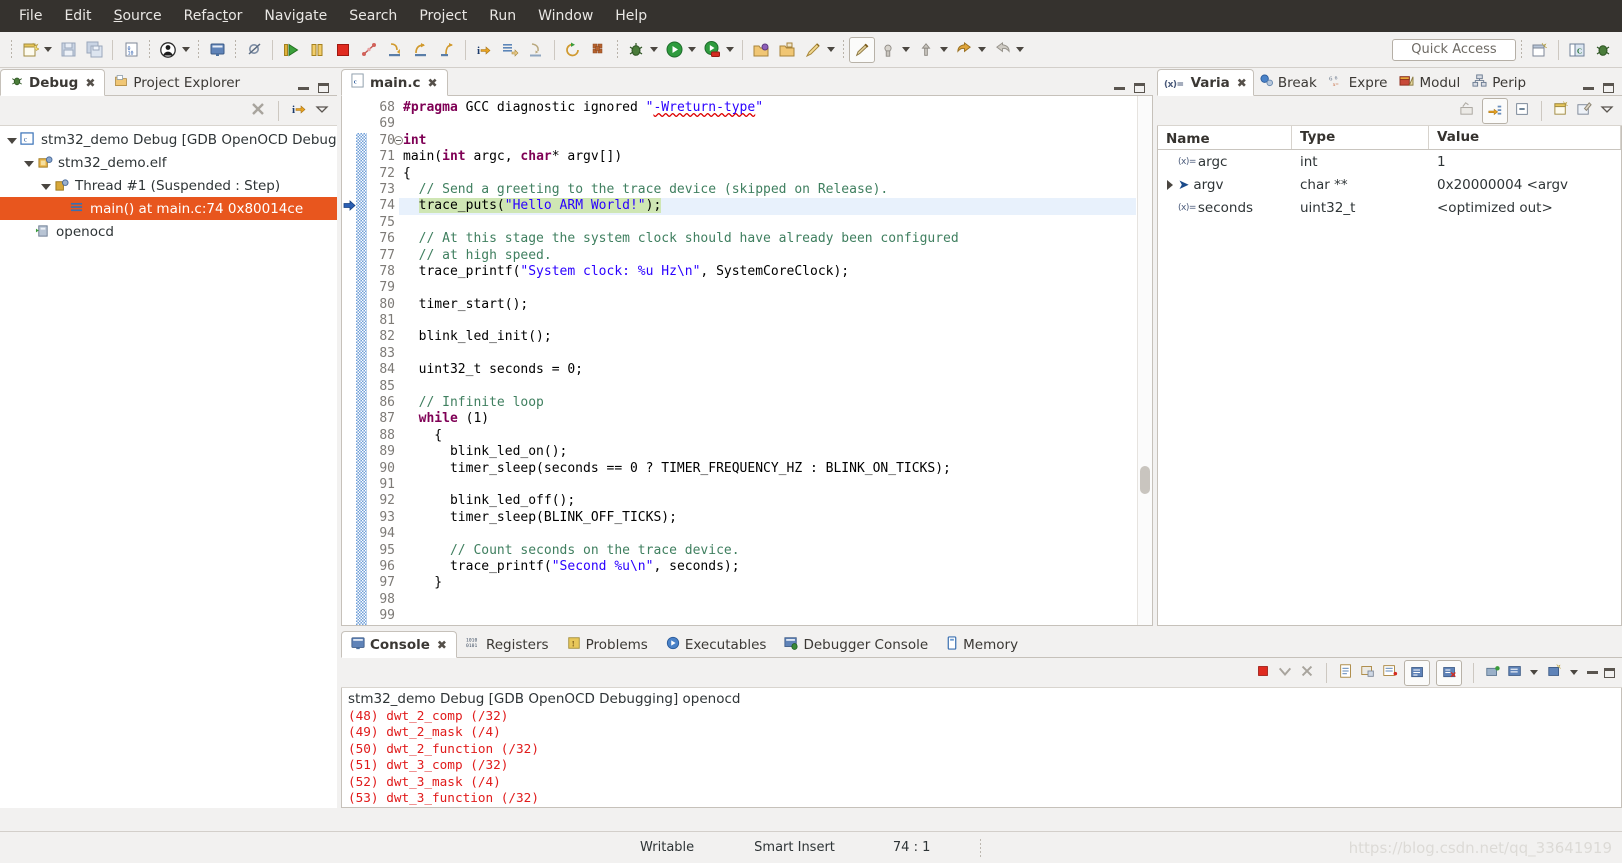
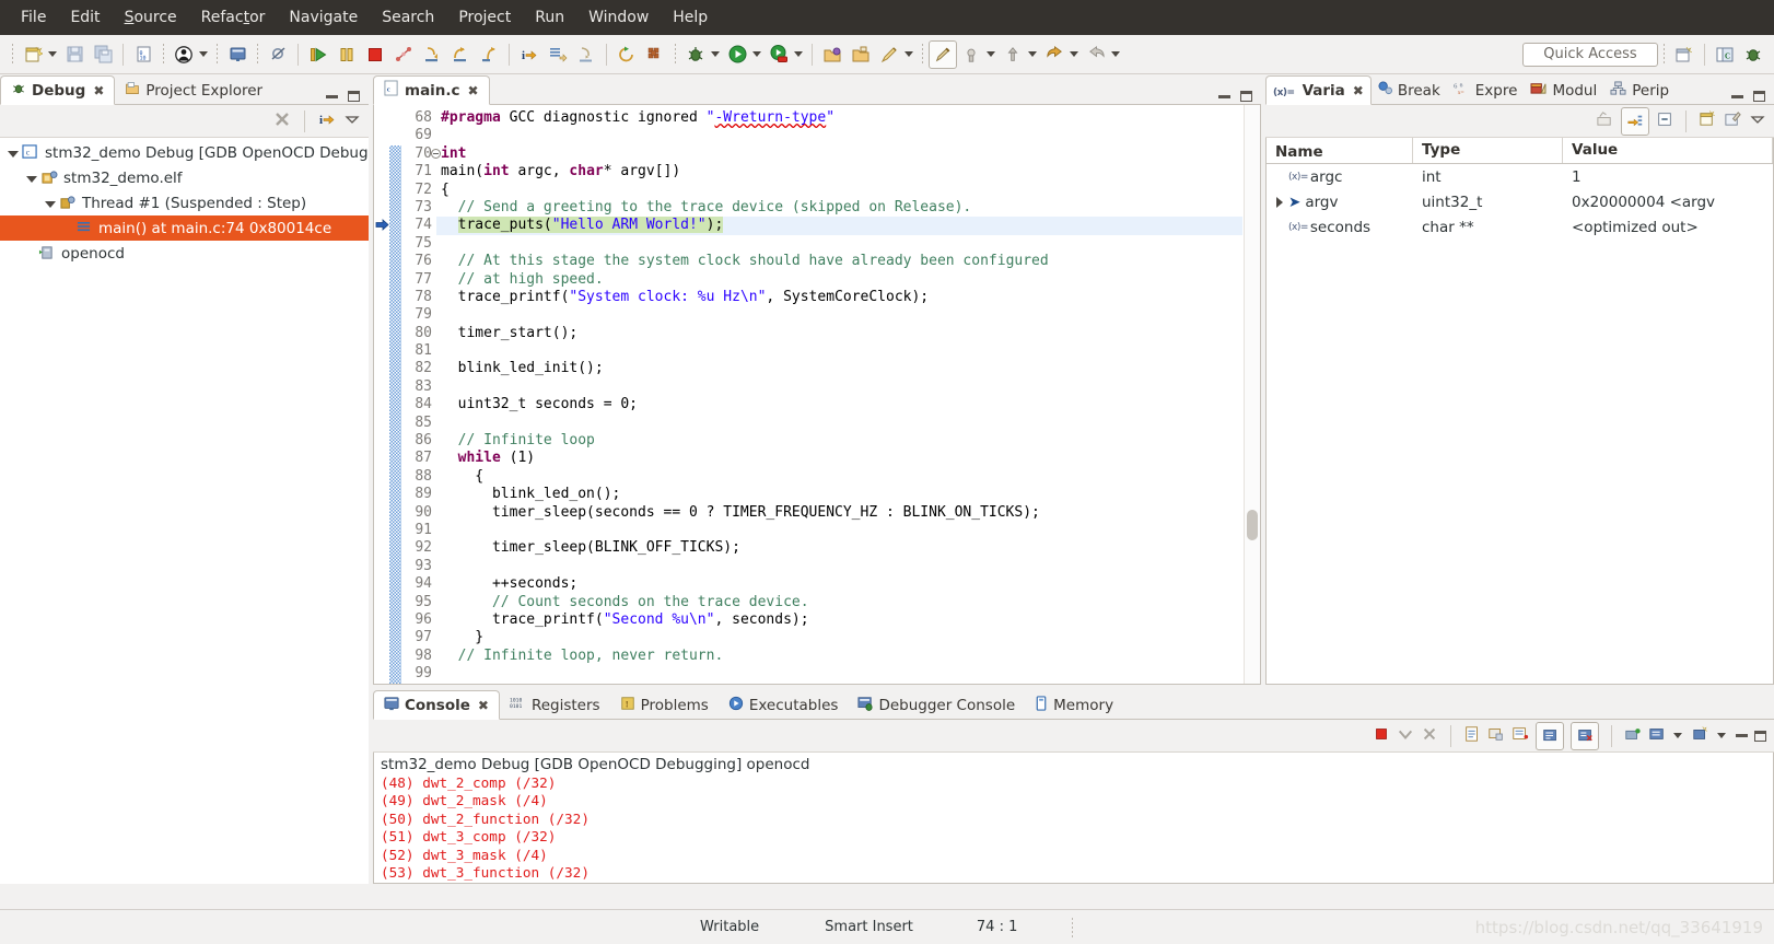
  File
  Edit
  Source
  Refactor
  Navigate
  Search
  Project
  Run
  Window
  Help
  i
  Quick Access
  C
  Debug
  ✖
  Project Explorer
  i
  c
  stm32_demo Debug [GDB OpenOCD Debug
  stm32_demo.elf
  Thread #1 (Suspended : Step)
  main() at main.c:74 0x80014ce
  openocd
  main.c
  ✖
  68
  69
  70
  71
  72
  73
  74
  75
  76
  77
  78
  79
  80
  81
  82
  83
  84
  85
  86
  87
  88
  89
  90
  91
  92
  93
  94
  95
  96
  97
  98
  99
  #pragma GCC diagnostic ignored "-Wreturn-type"
  int
  main(int argc, char* argv[])
  {
  // Send a greeting to the trace device (skipped on Release).
  trace_puts("Hello ARM World!");
  // At this stage the system clock should have already been configured
  // at high speed.
  trace_printf("System clock: %u Hz\n", SystemCoreClock);
  timer_start();
  blink_led_init();
  uint32_t seconds = 0;
  // Infinite loop
  while (1)
  {
  blink_led_on();
  timer_sleep(seconds == 0 ? TIMER_FREQUENCY_HZ : BLINK_ON_TICKS);
- blink_led_off();
  timer_sleep(BLINK_OFF_TICKS);
+ ++seconds;
  // Count seconds on the trace device.
  trace_printf("Second %u\n", seconds);
  }
+ // Infinite loop, never return.
  (x)=
  Varia
  ✖
  Break
  Expre
  Modul
  Perip
  Name
  Type
  Value
  (x)=
  argc
  int
  1
  ➤
  argv
- char **
+ uint32_t
  0x20000004 <argv
  (x)=
  seconds
- uint32_t
+ char **
  <optimized out>
  Console
  ✖
  Registers
  !
  Problems
  Executables
  Debugger Console
  Memory
  stm32_demo Debug [GDB OpenOCD Debugging] openocd
  (48) dwt_2_comp (/32)
  (49) dwt_2_mask (/4)
  (50) dwt_2_function (/32)
  (51) dwt_3_comp (/32)
  (52) dwt_3_mask (/4)
  (53) dwt_3_function (/32)
  Writable
  Smart Insert
  74 : 1
  https://blog.csdn.net/qq_33641919
